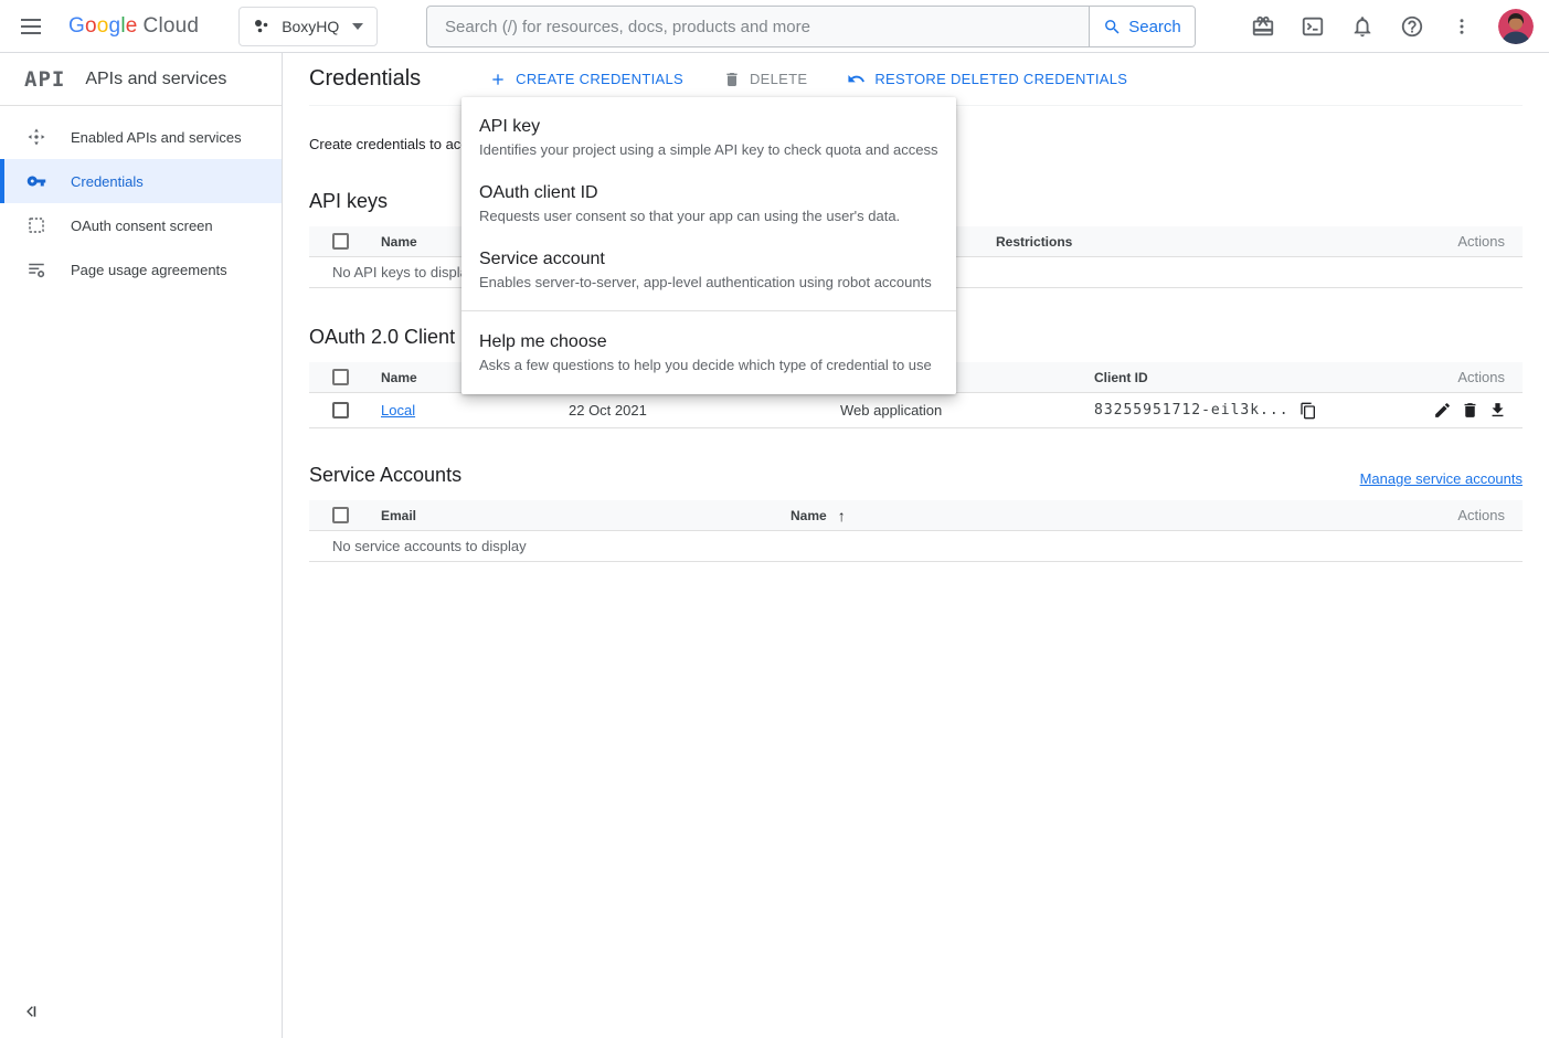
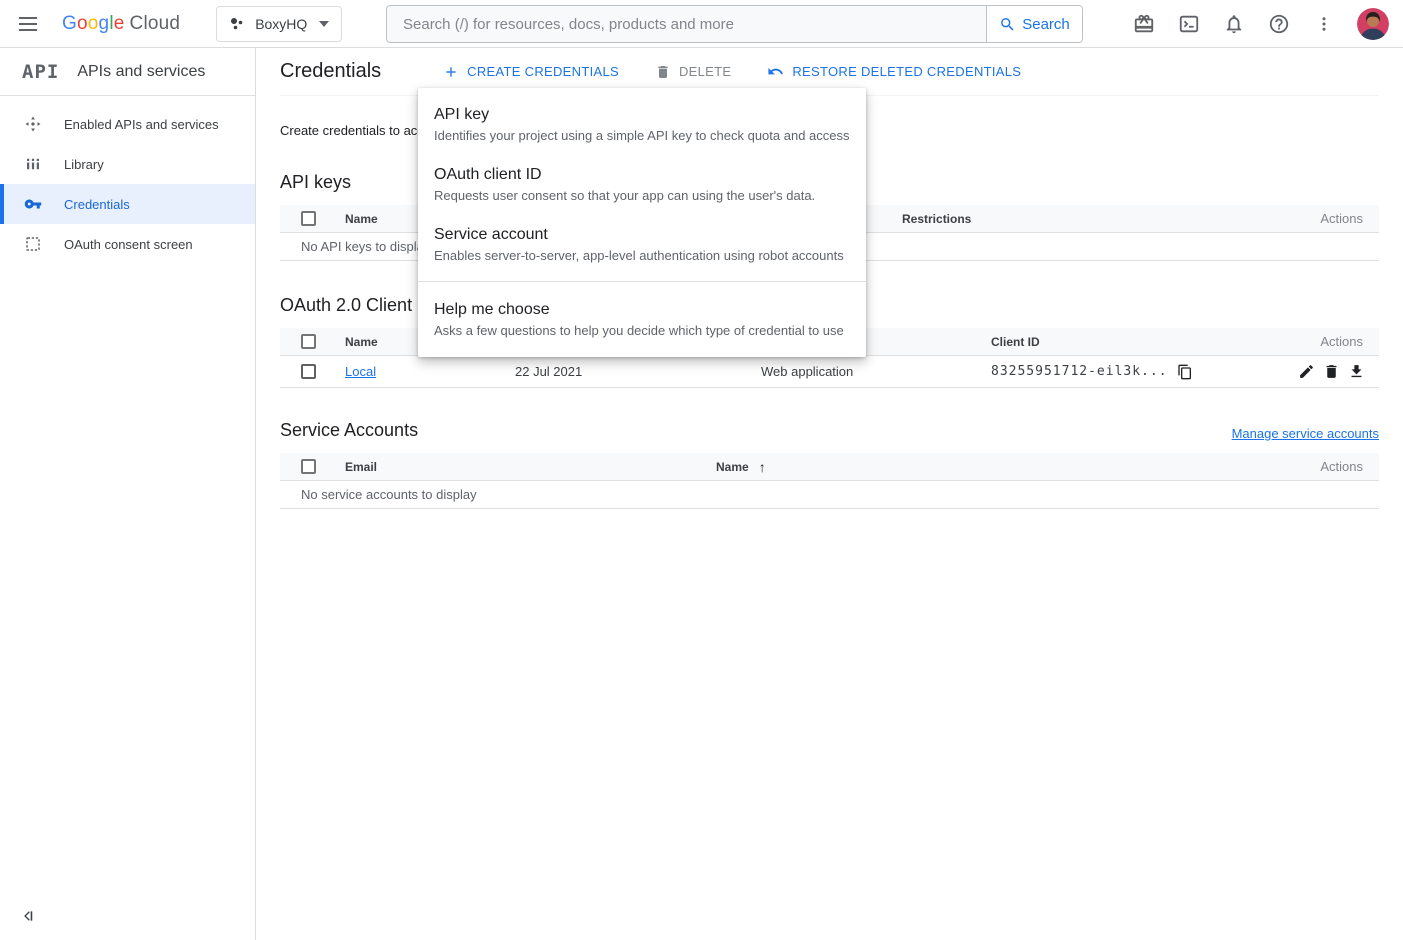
  Google
  Cloud
  BoxyHQ
  Search (/) for resources, docs, products and more
  Search
  API
  APIs and services
  Enabled APIs and services
+ Library
  Credentials
  OAuth consent screen
- Page usage agreements
  Credentials
  CREATE CREDENTIALS
  DELETE
  RESTORE DELETED CREDENTIALS
  API keys
  Name
  Restrictions
  Actions
  No API keys to displ
  OAuth 2.0 Client
  Name
  Client ID
  Actions
  Local
- 22 Oct 2021
+ 22 Jul 2021
  Web application
  83255951712-eil3k...
  Service Accounts
  Manage service accounts
  Email
  Name
  ↑
  Actions
  No service accounts to display
  API key
  Identifies your project using a simple API key to check quota and access
  OAuth client ID
  Requests user consent so that your app can using the user's data.
  Service account
  Enables server-to-server, app-level authentication using robot accounts
  Help me choose
  Asks a few questions to help you decide which type of credential to use
